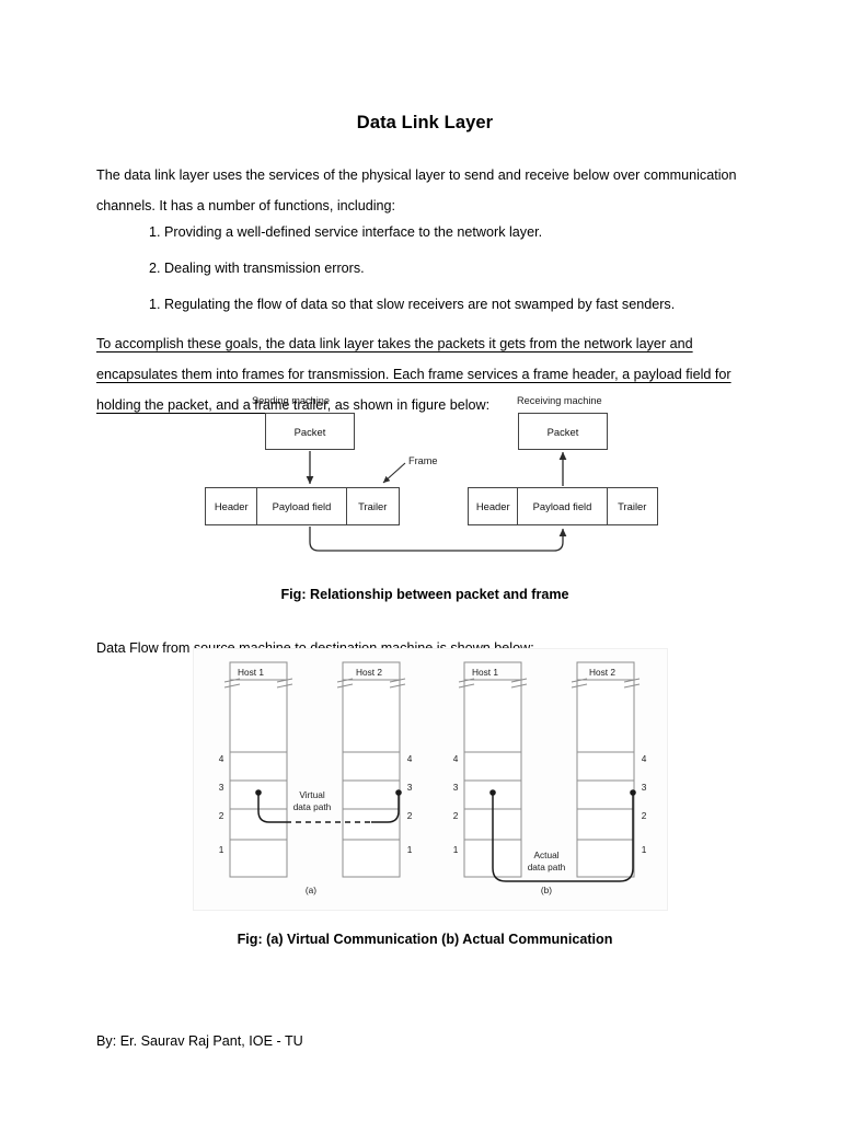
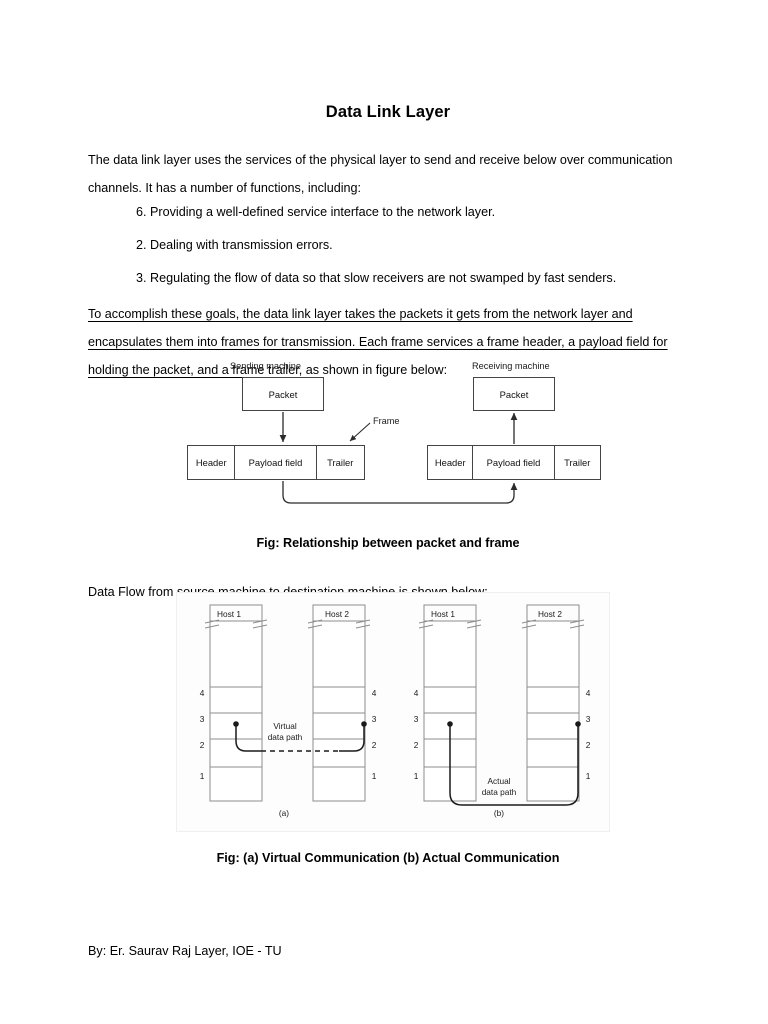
  Data Link Layer
  The data link layer uses the services of the physical layer to send and receive below over communication channels. It has a number of functions, including:
- 1. Providing a well-defined service interface to the network layer.
+ 6. Providing a well-defined service interface to the network layer.
  2. Dealing with transmission errors.
- 1. Regulating the flow of data so that slow receivers are not swamped by fast senders.
+ 3. Regulating the flow of data so that slow receivers are not swamped by fast senders.
  To accomplish these goals, the data link layer takes the packets it gets from the network layer and encapsulates them into frames for transmission. Each frame services a frame header, a payload field for holding the packet, and a frame trailer, as shown in figure below:
  Sending machine
  Receiving machine
  Packet
  Packet
  Header
  Payload field
  Trailer
  Header
  Payload field
  Trailer
  Frame
  Fig: Relationship between packet and frame
  Host 1
  Host 2
  4
  3
  2
  1
  4
  3
  2
  1
  Virtual
  data path
  (a)
  Host 1
  Host 2
  4
  3
  2
  1
  4
  3
  2
  1
  Actual
  data path
  (b)
  Fig: (a) Virtual Communication (b) Actual Communication
- By: Er. Saurav Raj Pant, IOE - TU
+ By: Er. Saurav Raj Layer, IOE - TU
